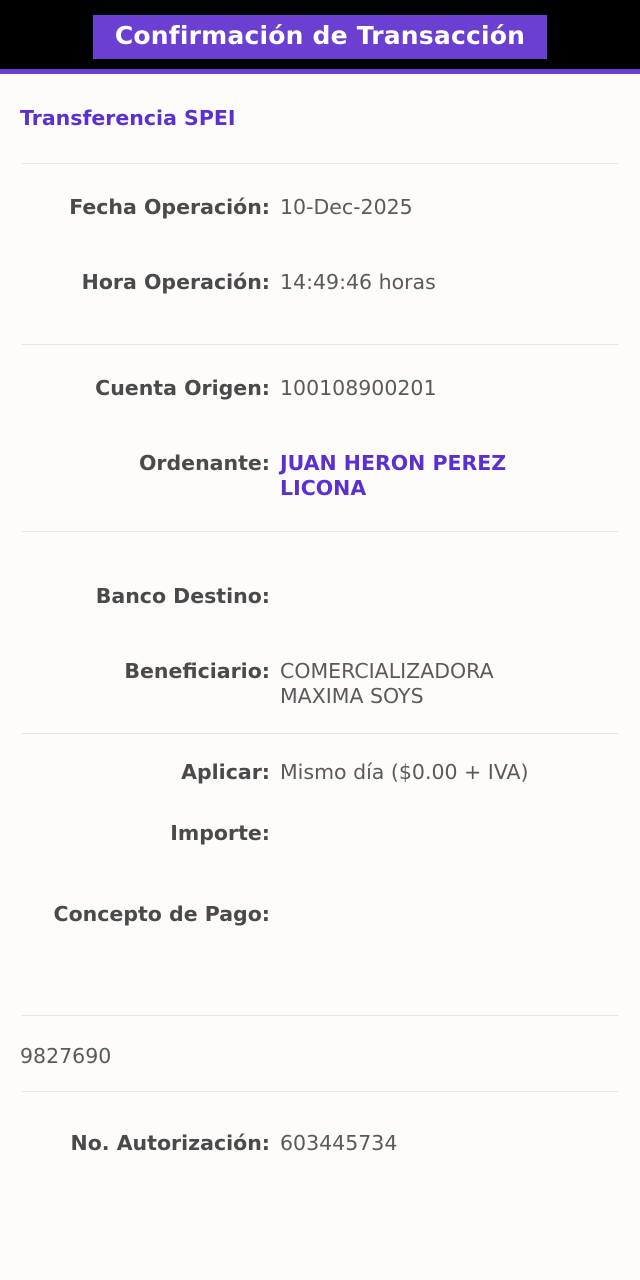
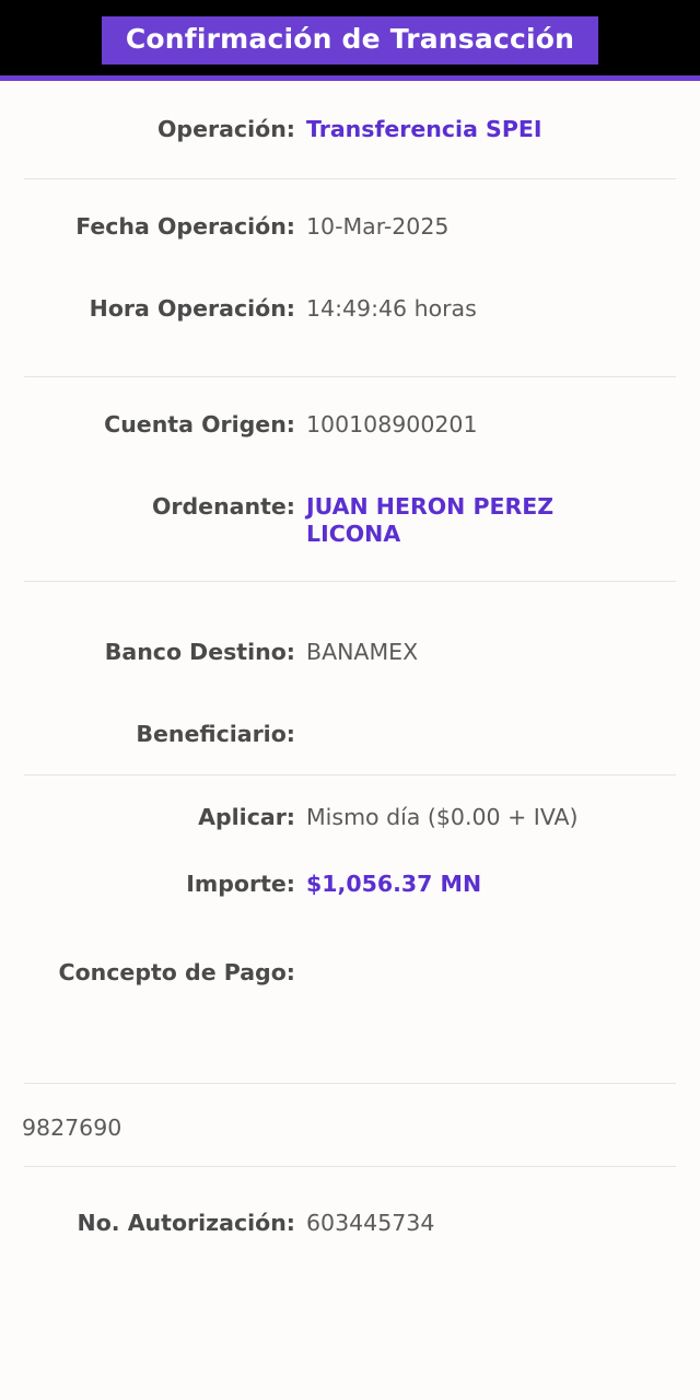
  Confirmación de Transacción
+ Operación:
  Transferencia SPEI
  Fecha Operación:
- 10-Dec-2025
+ 10-Mar-2025
  Hora Operación:
  14:49:46 horas
  Cuenta Origen:
  100108900201
  Ordenante:
  JUAN HERON PEREZ LICONA
  Banco Destino:
+ BANAMEX
  Beneficiario:
- COMERCIALIZADORA MAXIMA SOYS
  Aplicar:
  Mismo día ($0.00 + IVA)
  Importe:
+ $1,056.37 MN
  Concepto de Pago:
  9827690
  No. Autorización:
  603445734
